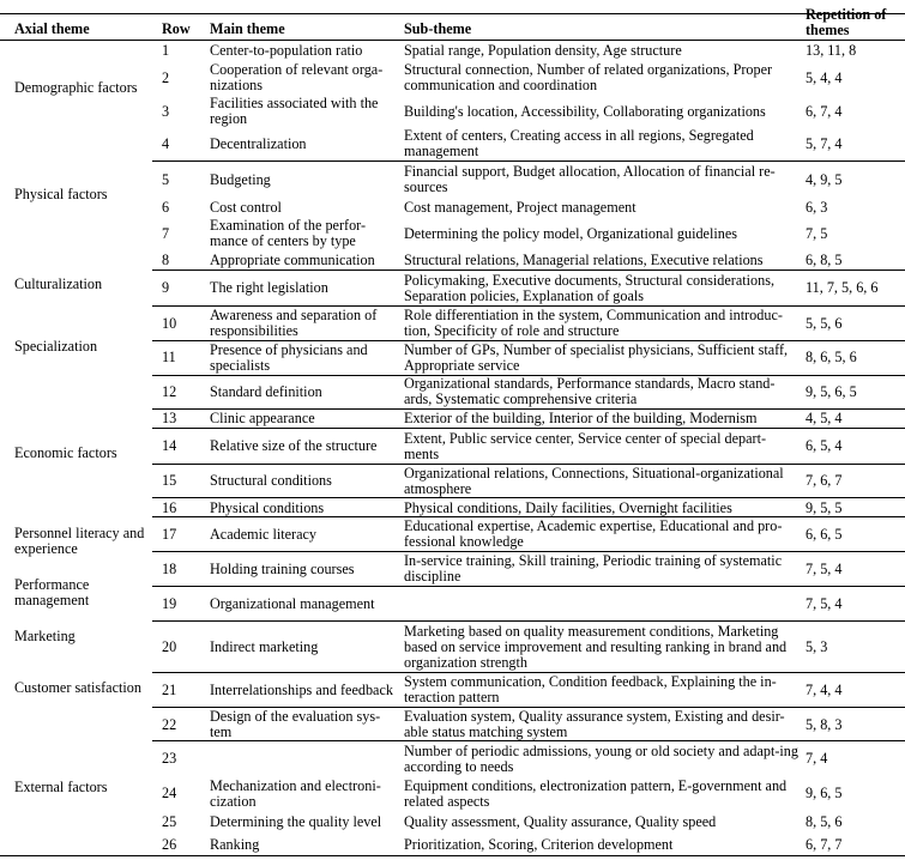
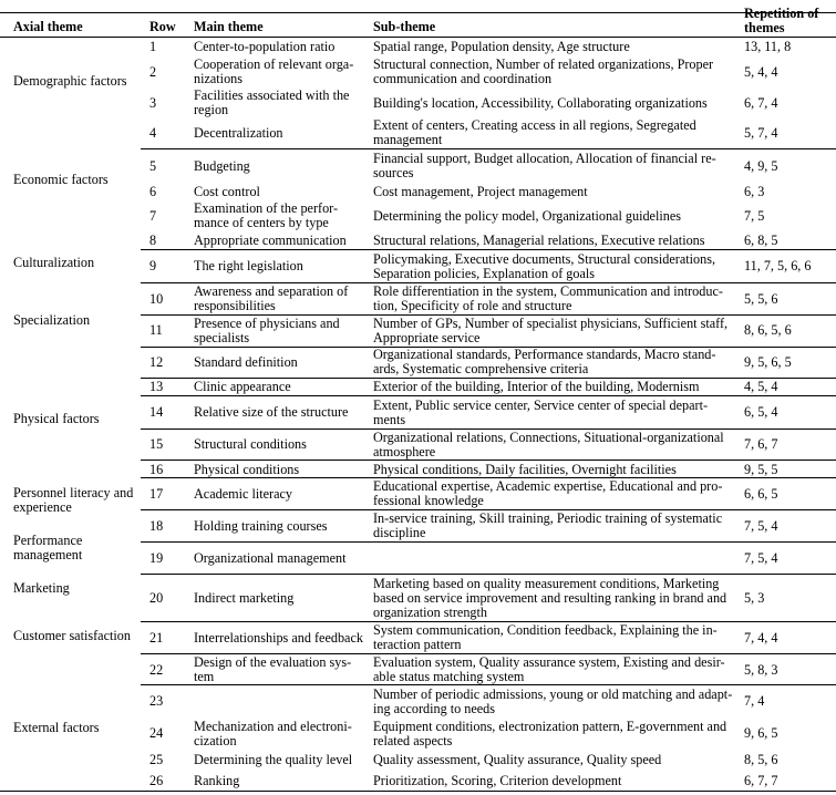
  Axial theme
  Row
  Main theme
  Sub-theme
  Repetition of themes
  Demographic factors
- Physical factors
+ Economic factors
  Culturalization
  Specialization
- Economic factors
+ Physical factors
  Personnel literacy and experience
  Performance management
  Marketing
  Customer satisfaction
  External factors
  1
  Center-to-population ratio
  Spatial range, Population density, Age structure
  13, 11, 8
  2
  Cooperation of relevant orga-nizations
  Structural connection, Number of related organizations, Proper communication and coordination
  5, 4, 4
  3
  Facilities associated with the region
  Building's location, Accessibility, Collaborating organizations
  6, 7, 4
  4
  Decentralization
  Extent of centers, Creating access in all regions, Segregated management
  5, 7, 4
  5
  Budgeting
  Financial support, Budget allocation, Allocation of financial re-sources
  4, 9, 5
  6
  Cost control
  Cost management, Project management
  6, 3
  7
  Examination of the perfor-mance of centers by type
  Determining the policy model, Organizational guidelines
  7, 5
  8
  Appropriate communication
  Structural relations, Managerial relations, Executive relations
  6, 8, 5
  9
  The right legislation
  Policymaking, Executive documents, Structural considerations, Separation policies, Explanation of goals
  11, 7, 5, 6, 6
  10
  Awareness and separation of responsibilities
  Role differentiation in the system, Communication and introduc-tion, Specificity of role and structure
  5, 5, 6
  11
  Presence of physicians and specialists
  Number of GPs, Number of specialist physicians, Sufficient staff, Appropriate service
  8, 6, 5, 6
  12
  Standard definition
  Organizational standards, Performance standards, Macro stand-ards, Systematic comprehensive criteria
  9, 5, 6, 5
  13
  Clinic appearance
  Exterior of the building, Interior of the building, Modernism
  4, 5, 4
  14
  Relative size of the structure
  Extent, Public service center, Service center of special depart-ments
  6, 5, 4
  15
  Structural conditions
  Organizational relations, Connections, Situational-organizational atmosphere
  7, 6, 7
  16
  Physical conditions
  Physical conditions, Daily facilities, Overnight facilities
  9, 5, 5
  17
  Academic literacy
  Educational expertise, Academic expertise, Educational and pro-fessional knowledge
  6, 6, 5
  18
  Holding training courses
  In-service training, Skill training, Periodic training of systematic discipline
  7, 5, 4
  19
  Organizational management
  7, 5, 4
  20
  Indirect marketing
  Marketing based on quality measurement conditions, Marketing based on service improvement and resulting ranking in brand and organization strength
  5, 3
  21
  Interrelationships and feedback
  System communication, Condition feedback, Explaining the in-teraction pattern
  7, 4, 4
  22
  Design of the evaluation sys-tem
  Evaluation system, Quality assurance system, Existing and desir-able status matching system
  5, 8, 3
  23
- Number of periodic admissions, young or old society and adapt-ing according to needs
+ Number of periodic admissions, young or old matching and adapt-ing according to needs
  7, 4
  24
  Mechanization and electroni-cization
  Equipment conditions, electronization pattern, E-government and related aspects
  9, 6, 5
  25
  Determining the quality level
  Quality assessment, Quality assurance, Quality speed
  8, 5, 6
  26
  Ranking
  Prioritization, Scoring, Criterion development
  6, 7, 7
